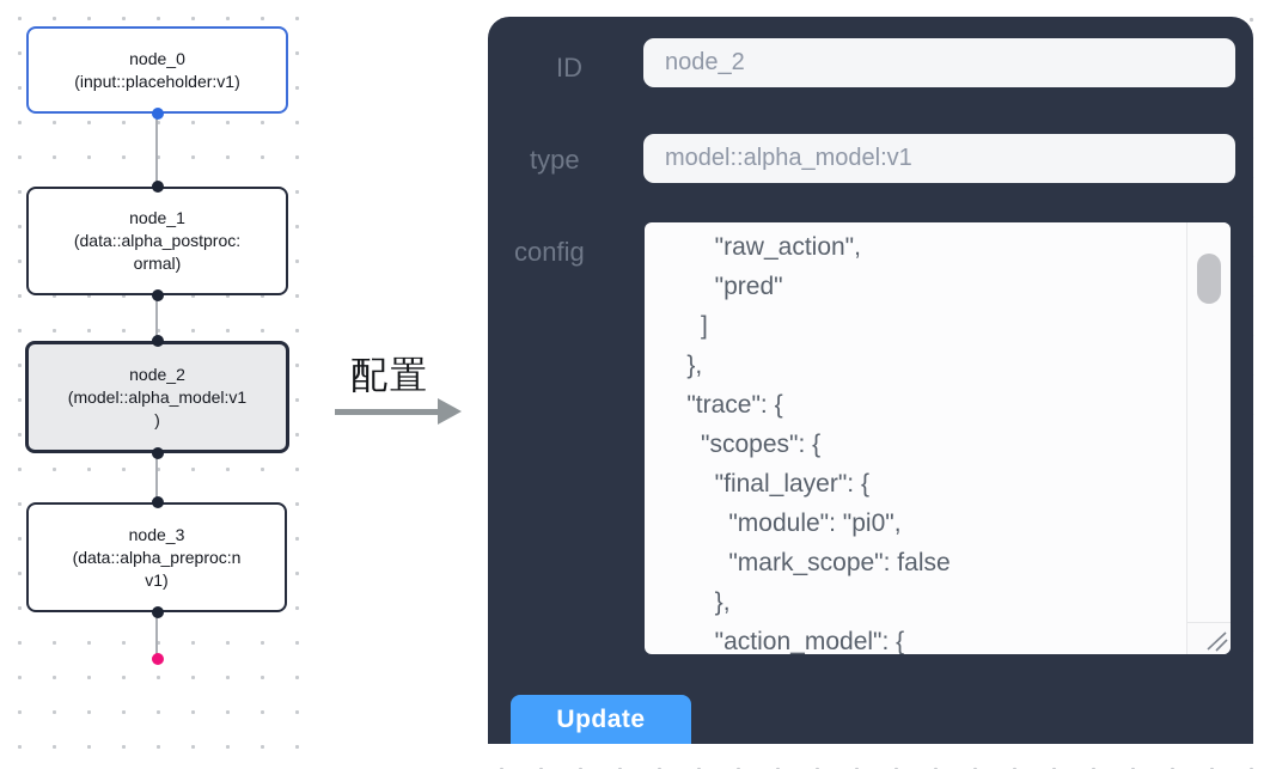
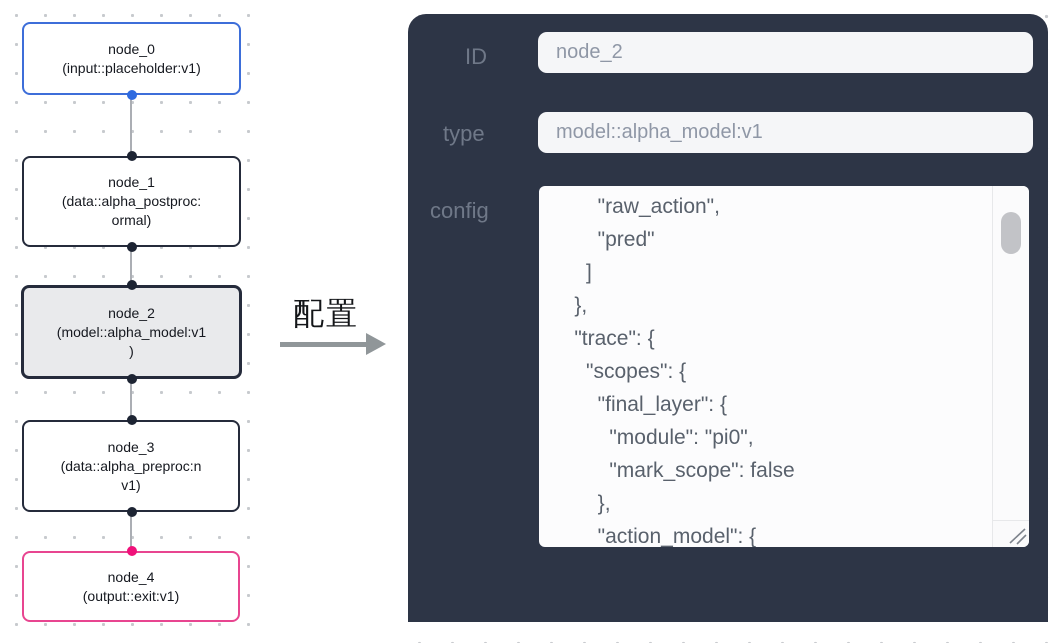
  node_0
  (input::placeholder:v1)
  node_1
  (data::alpha_postproc:
  ormal)
  node_2
  (model::alpha_model:v1
  )
  node_3
  (data::alpha_preproc:n
  v1)
+ node_4
+ (output::exit:v1)
  配置
  ID
  node_2
  type
  model::alpha_model:v1
  config
  "raw_action",
  "pred"
  ]
  },
  "trace": {
  "scopes": {
  "final_layer": {
  "module": "pi0",
  "mark_scope": false
  },
  "action_model": {
- Update
